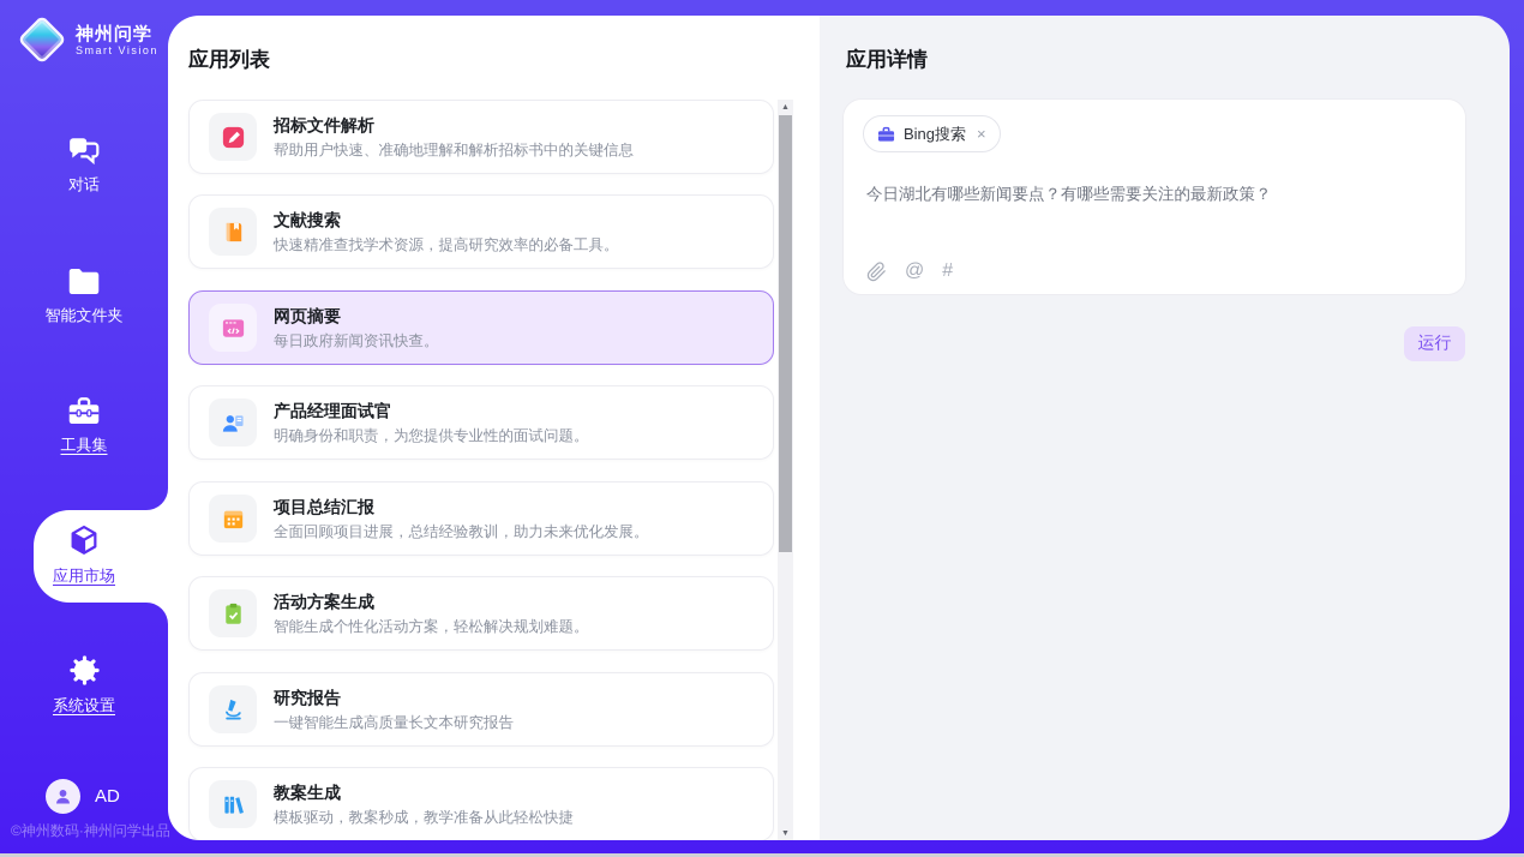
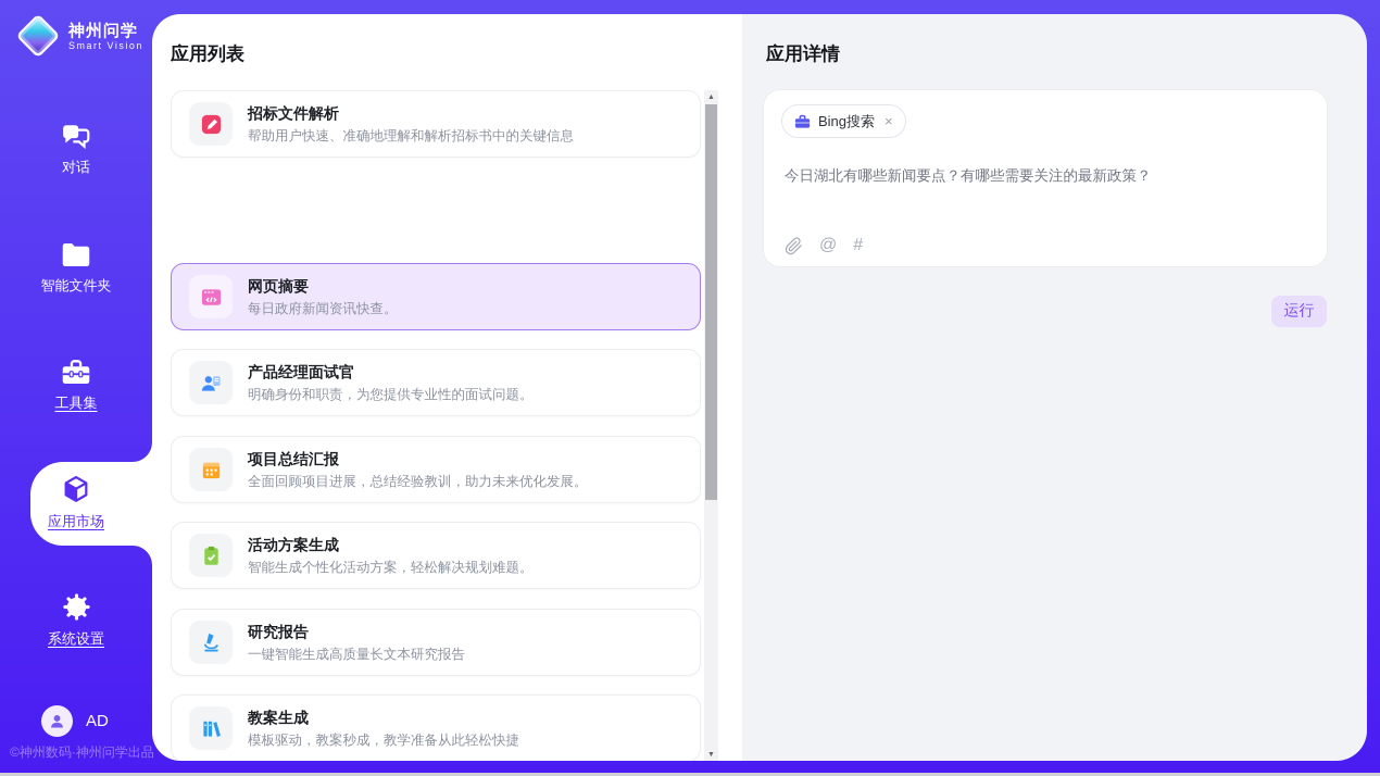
  神州问学
  Smart Vision
  对话
  智能文件夹
  工具集
  应用市场
  系统设置
  AD
  ©神州数码·神州问学出品
  应用列表
  招标文件解析
  帮助用户快速、准确地理解和解析招标书中的关键信息
- 文献搜索
- 快速精准查找学术资源，提高研究效率的必备工具。
  网页摘要
  每日政府新闻资讯快查。
  产品经理面试官
  明确身份和职责，为您提供专业性的面试问题。
  项目总结汇报
  全面回顾项目进展，总结经验教训，助力未来优化发展。
  活动方案生成
  智能生成个性化活动方案，轻松解决规划难题。
  研究报告
  一键智能生成高质量长文本研究报告
  教案生成
  模板驱动，教案秒成，教学准备从此轻松快捷
  应用详情
  Bing搜索
  ×
  今日湖北有哪些新闻要点？有哪些需要关注的最新政策？
  @
  #
  运行
